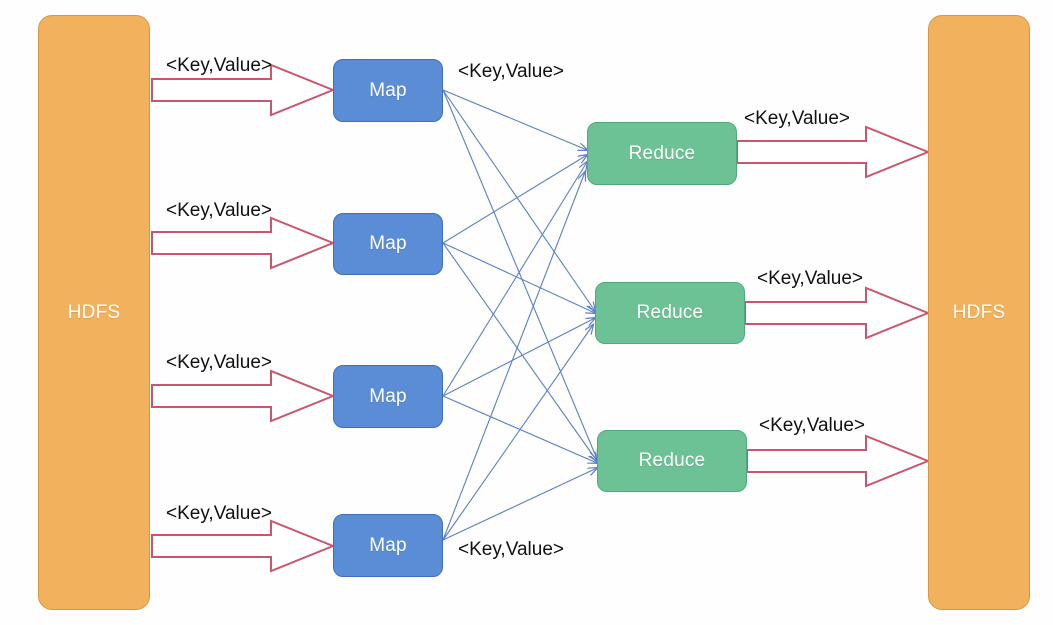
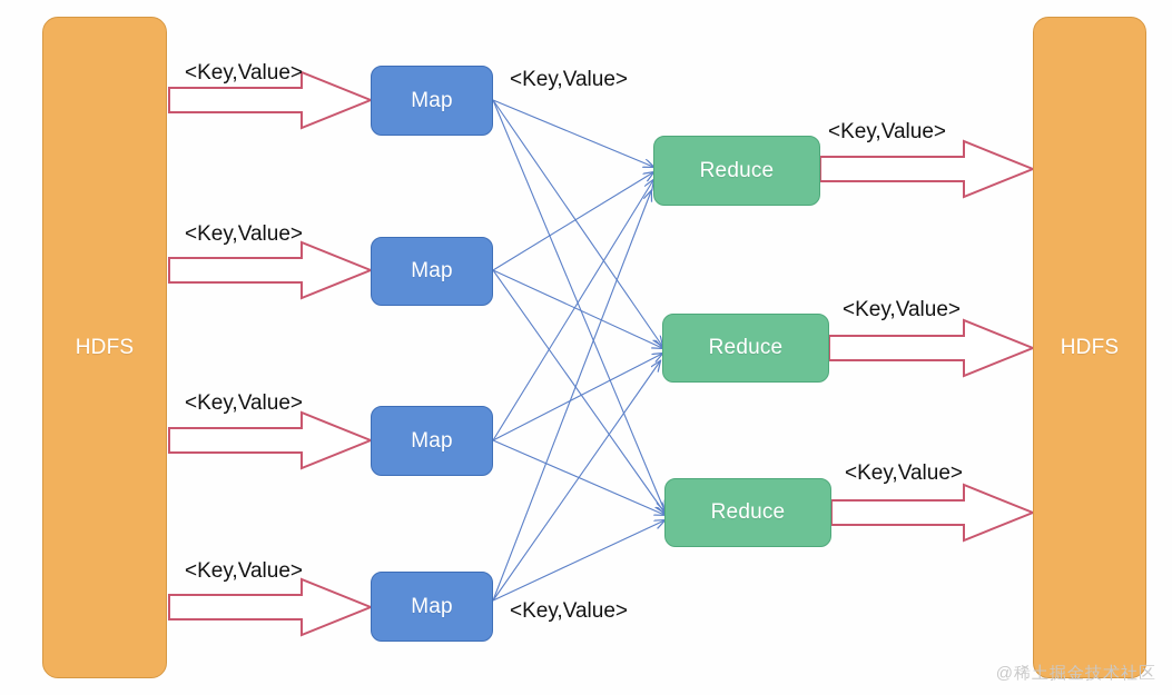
  HDFS
  HDFS
  Map
  Map
  Map
  Map
  Reduce
  Reduce
  Reduce
  <Key,Value>
  <Key,Value>
  <Key,Value>
  <Key,Value>
  <Key,Value>
  <Key,Value>
  <Key,Value>
  <Key,Value>
  <Key,Value>
+ @稀土掘金技术社区
